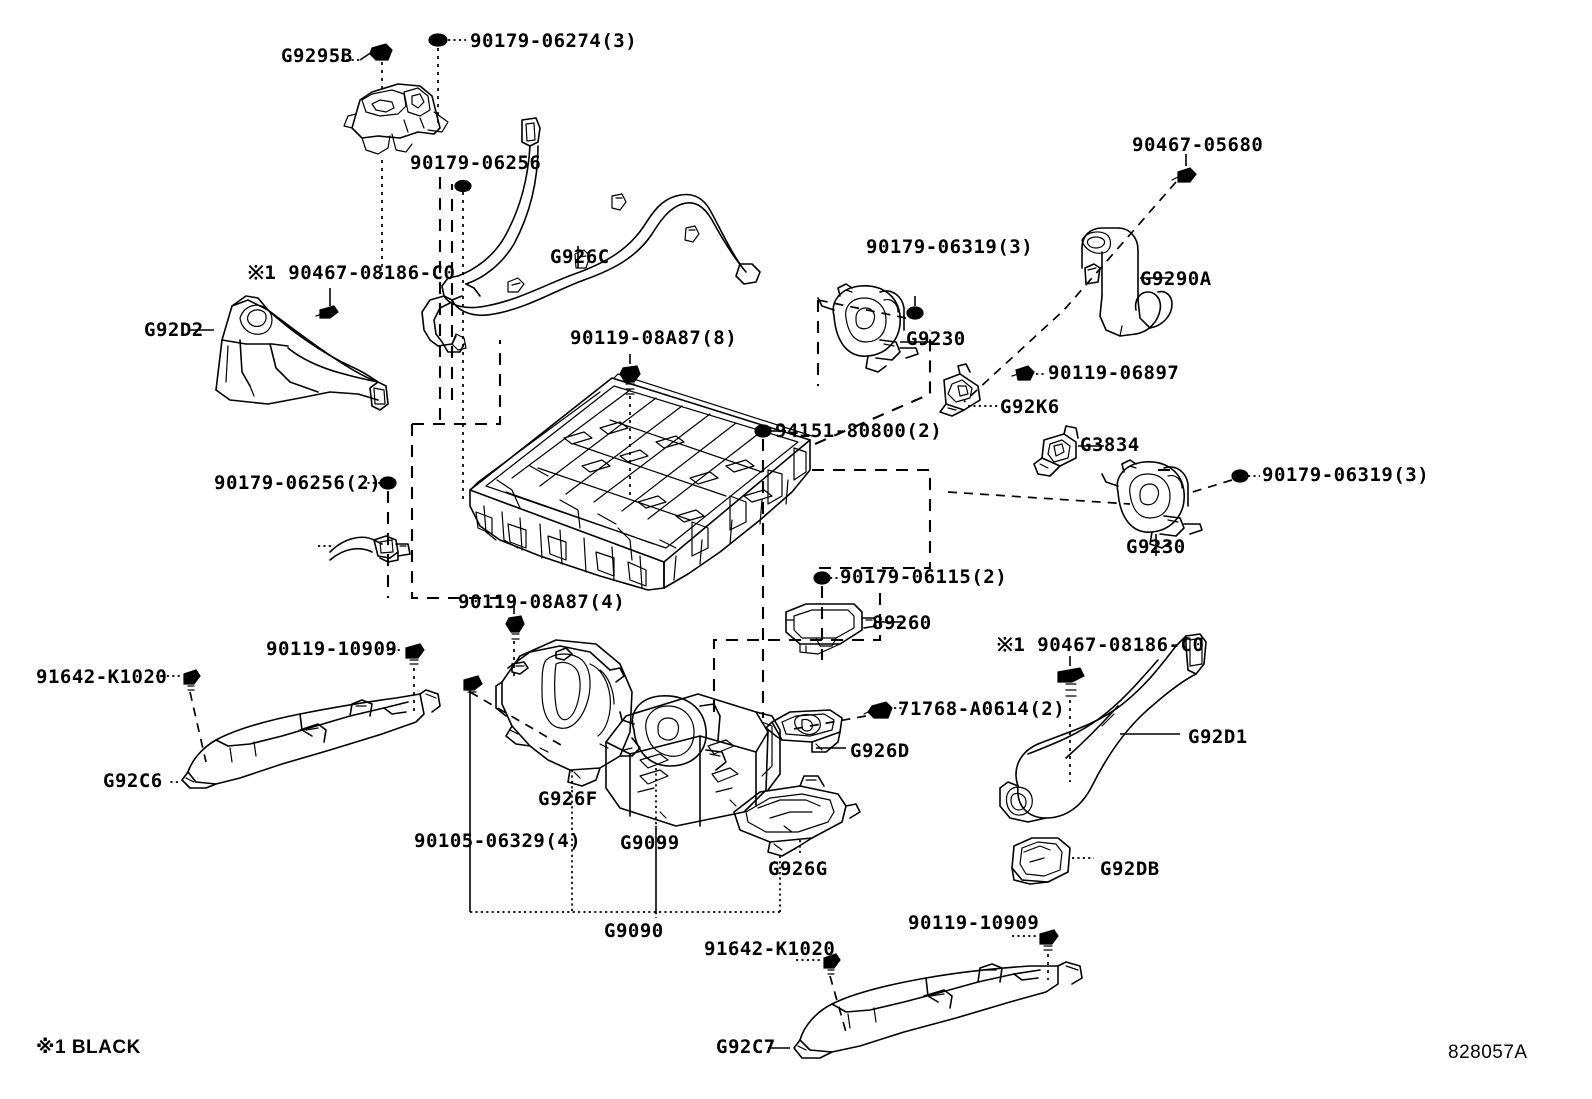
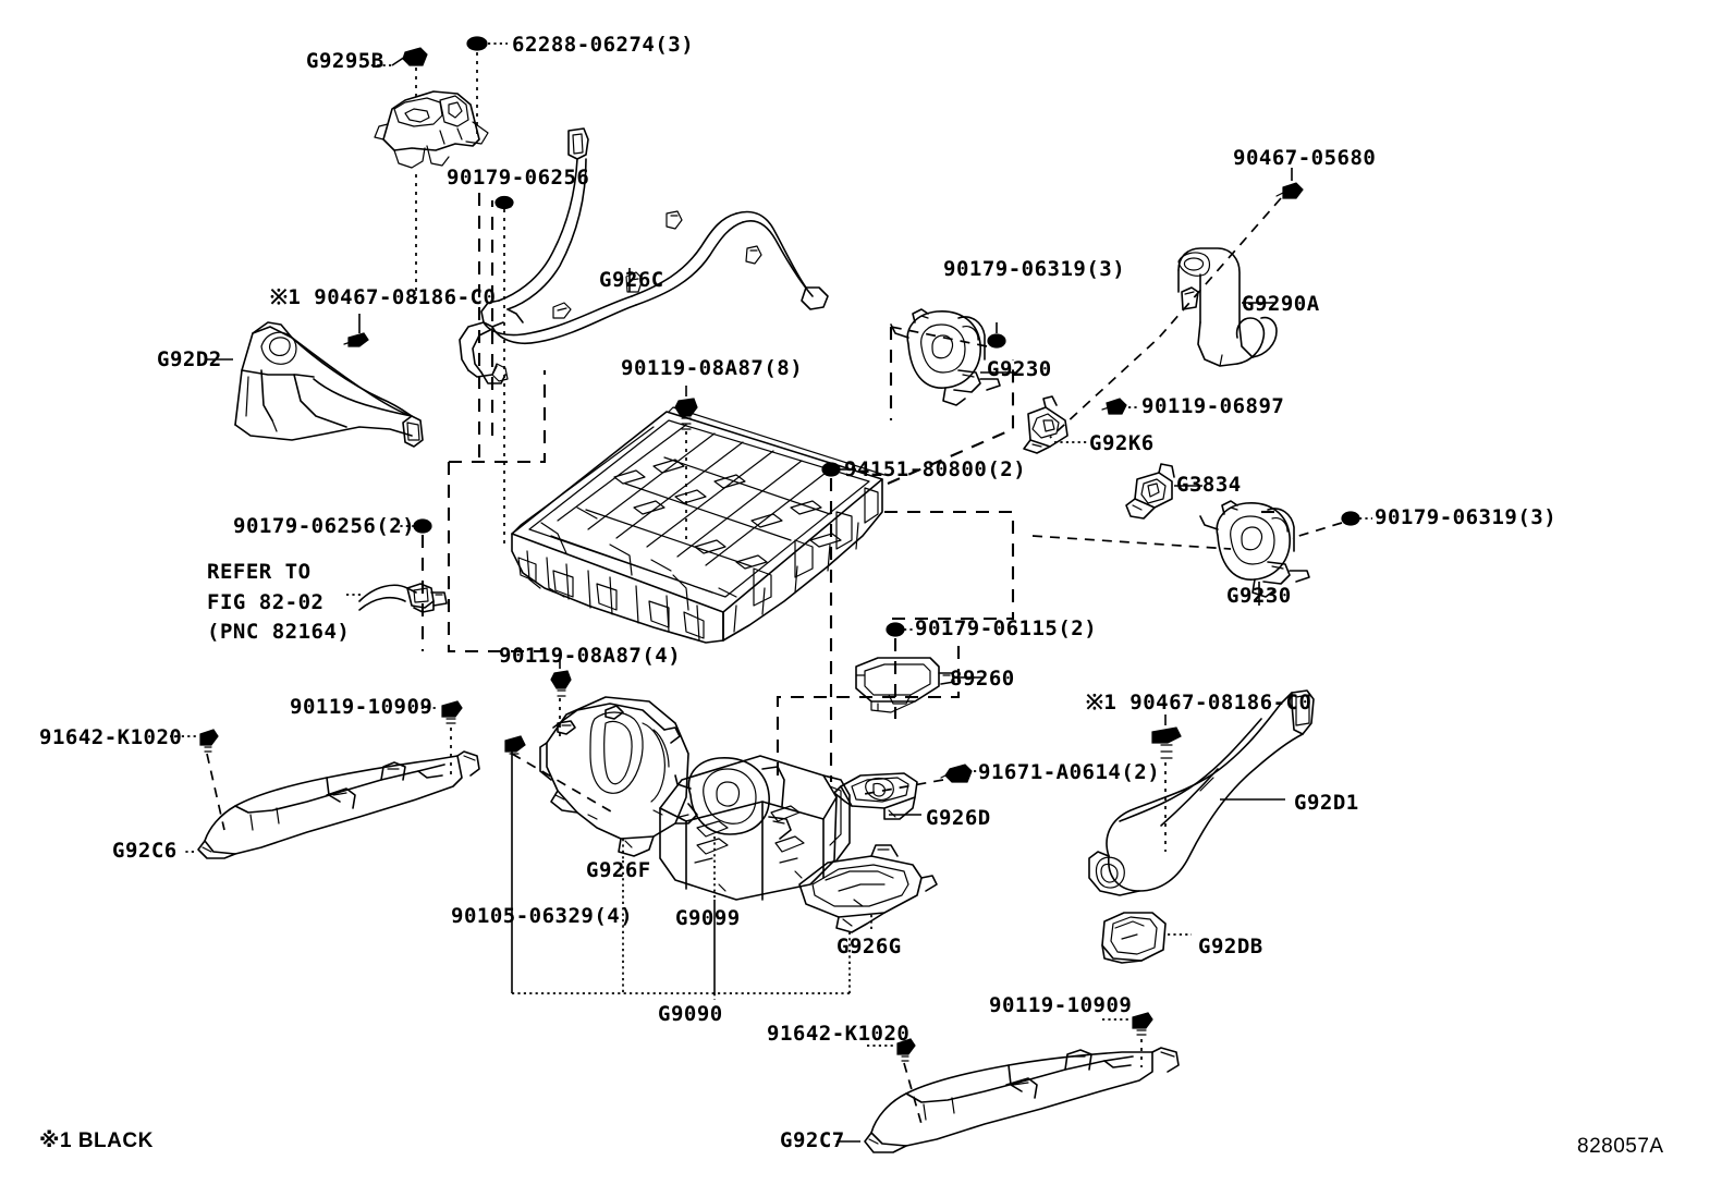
  G9295B
- 90179-06274(3)
+ 62288-06274(3)
  90179-06256
  G926C
  90467-05680
  G9290A
  90179-06319(3)
  G9230
  90119-06897
  G92K6
  ※1 90467-08186-C0
  G92D2
  90119-08A87(8)
  94151-80800(2)
  G3834
  90179-06319(3)
  G9230
  90179-06256(2)
+ REFER TO
+ FIG 82-02
+ (PNC 82164)
  90179-06115(2)
  89260
  90119-08A87(4)
  90119-10909
  91642-K1020
  G92C6
- 71768-A0614(2)
+ 91671-A0614(2)
  G926D
  ※1 90467-08186-C0
  G92D1
  G92DB
  G926F
  90105-06329(4)
  G9099
  G926G
  G9090
  90119-10909
  91642-K1020
  G92C7
  ※1 BLACK
  828057A
